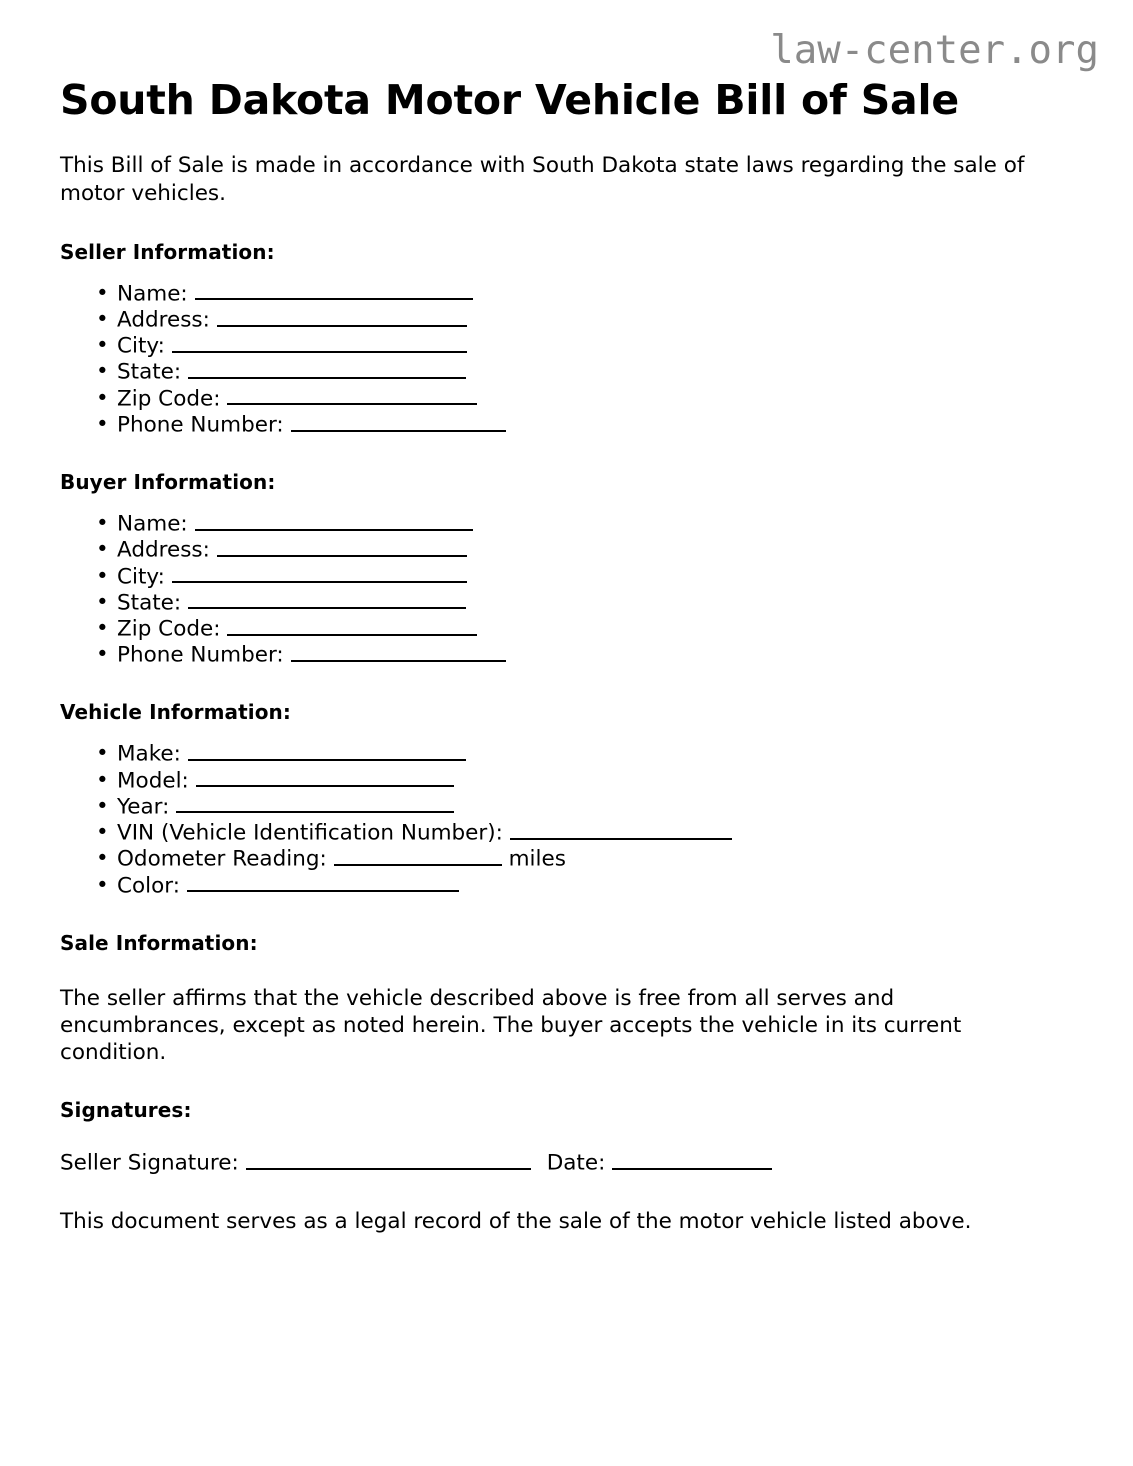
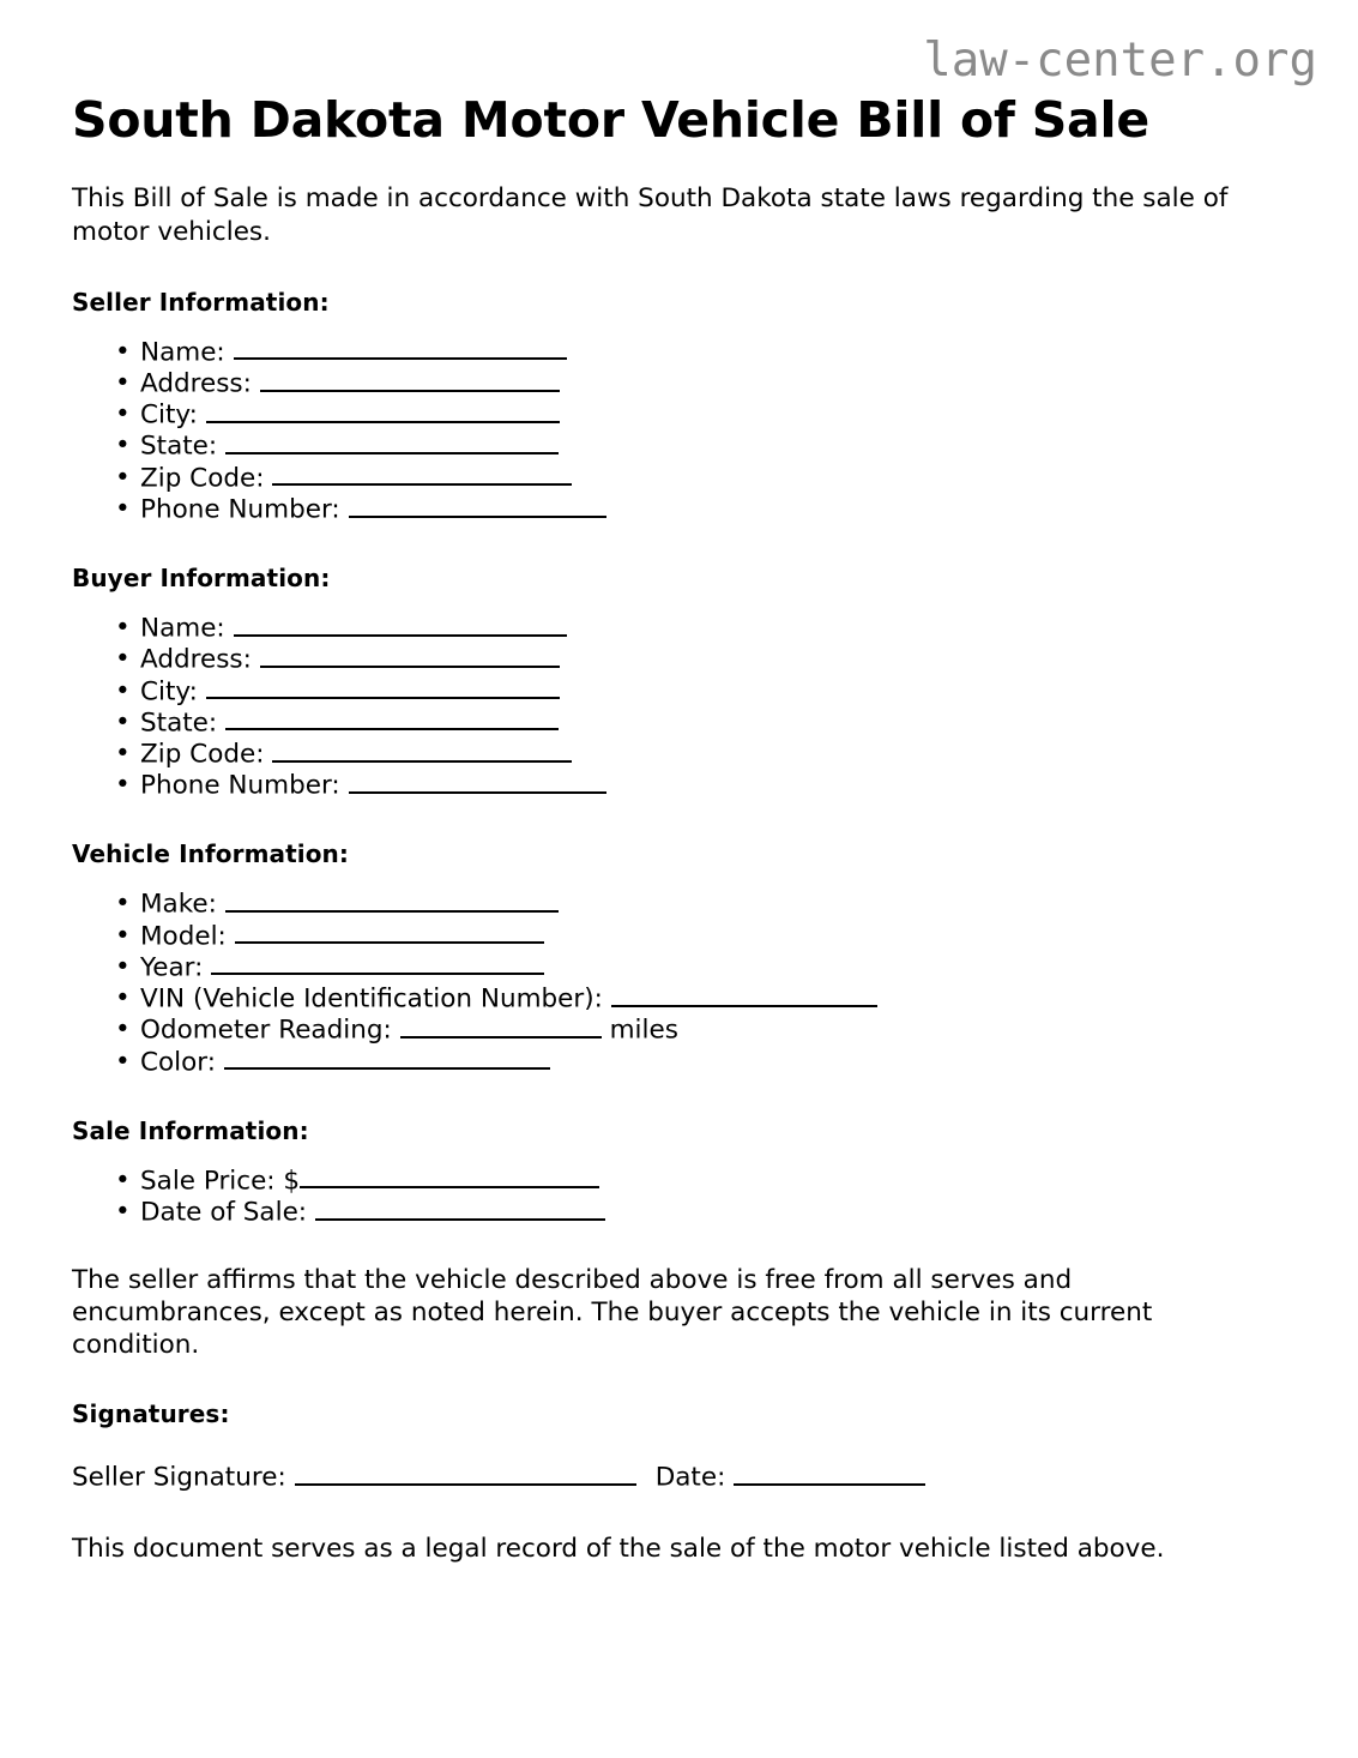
  law-center.org
  South Dakota Motor Vehicle Bill of Sale
  This Bill of Sale is made in accordance with South Dakota state laws regarding the sale of motor vehicles.
  Seller Information:
  Name:
  Address:
  City:
  State:
  Zip Code:
  Phone Number:
  Buyer Information:
  Name:
  Address:
  City:
  State:
  Zip Code:
  Phone Number:
  Vehicle Information:
  Make:
  Model:
  Year:
  VIN (Vehicle Identification Number):
  Odometer Reading: miles
  Color:
  Sale Information:
+ Sale Price: $
+ Date of Sale:
  The seller affirms that the vehicle described above is free from all serves and encumbrances, except as noted herein. The buyer accepts the vehicle in its current condition.
  Signatures:
  Seller Signature: Date:
  This document serves as a legal record of the sale of the motor vehicle listed above.
